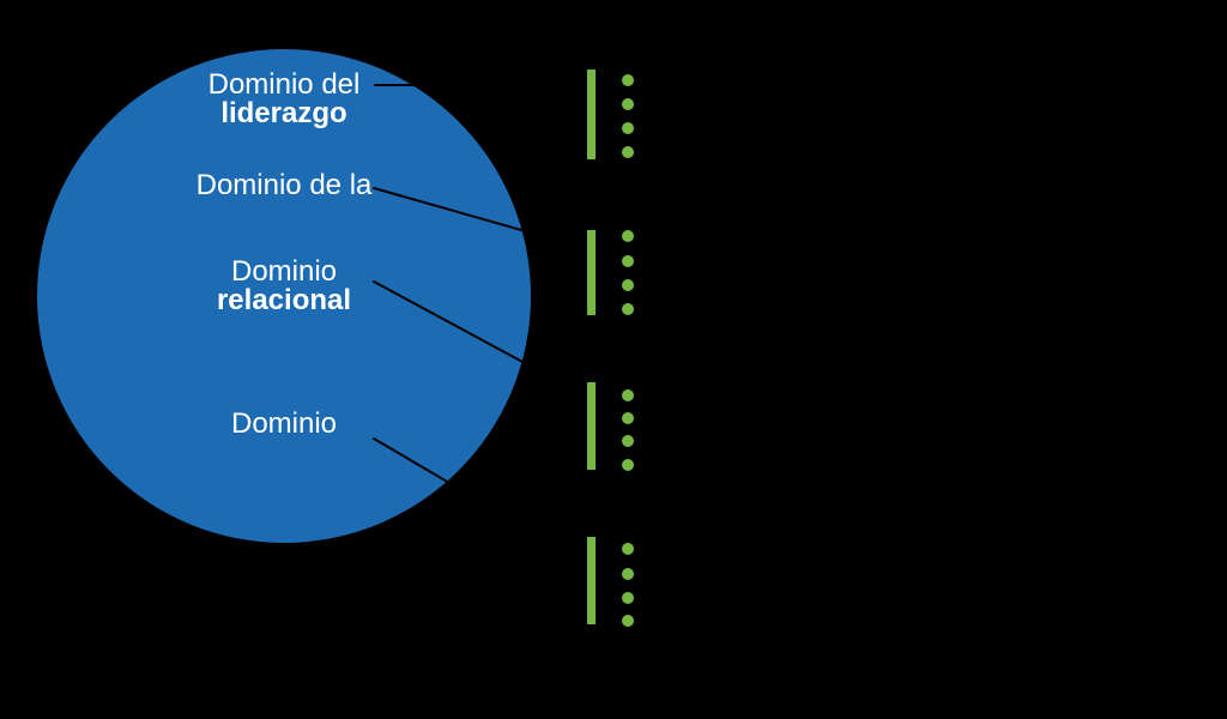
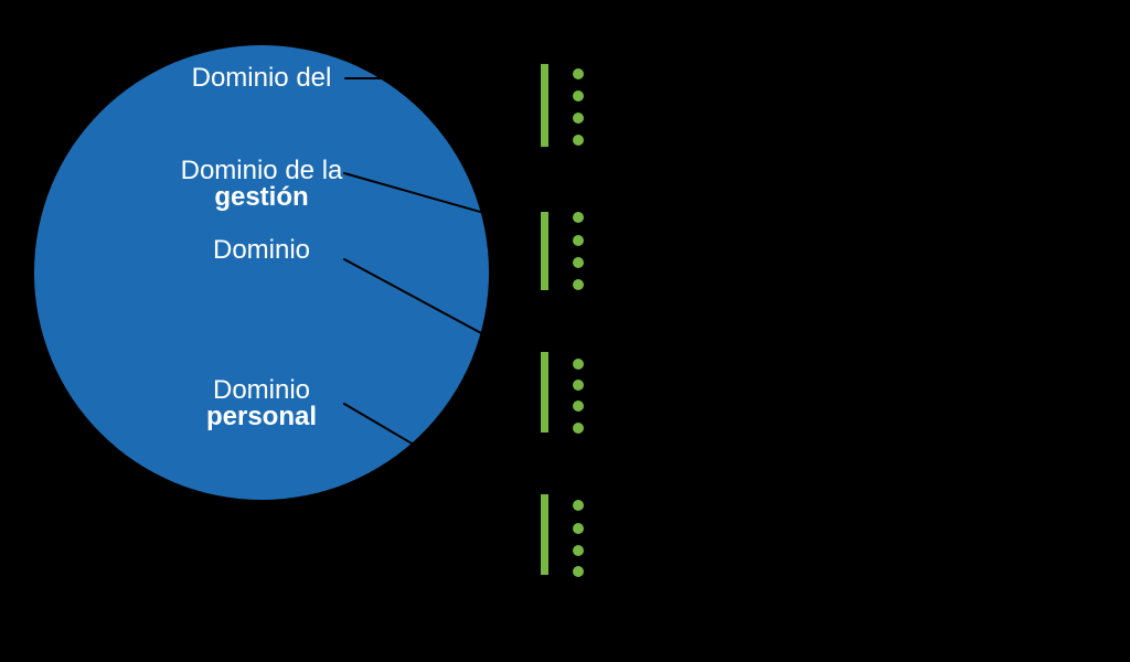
  Dominio del
- liderazgo
  Dominio de la
+ gestión
  Dominio
- relacional
  Dominio
+ personal
